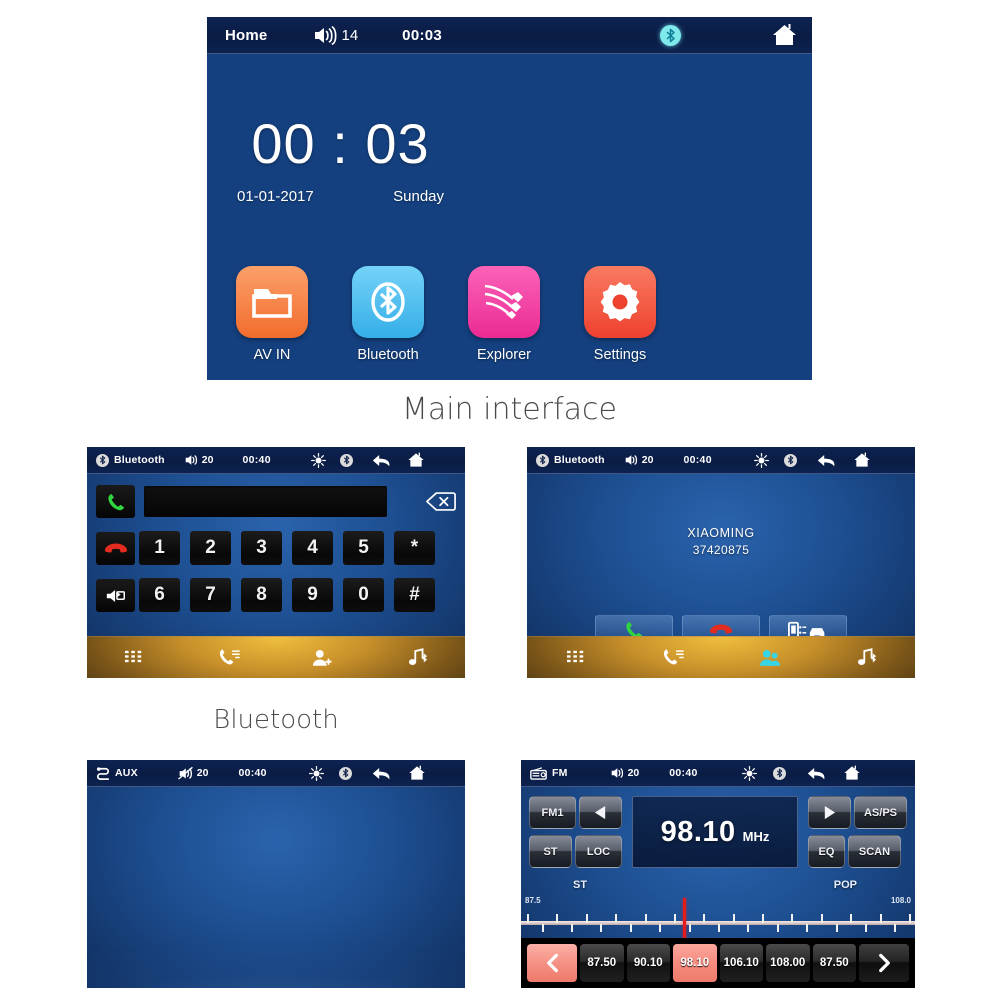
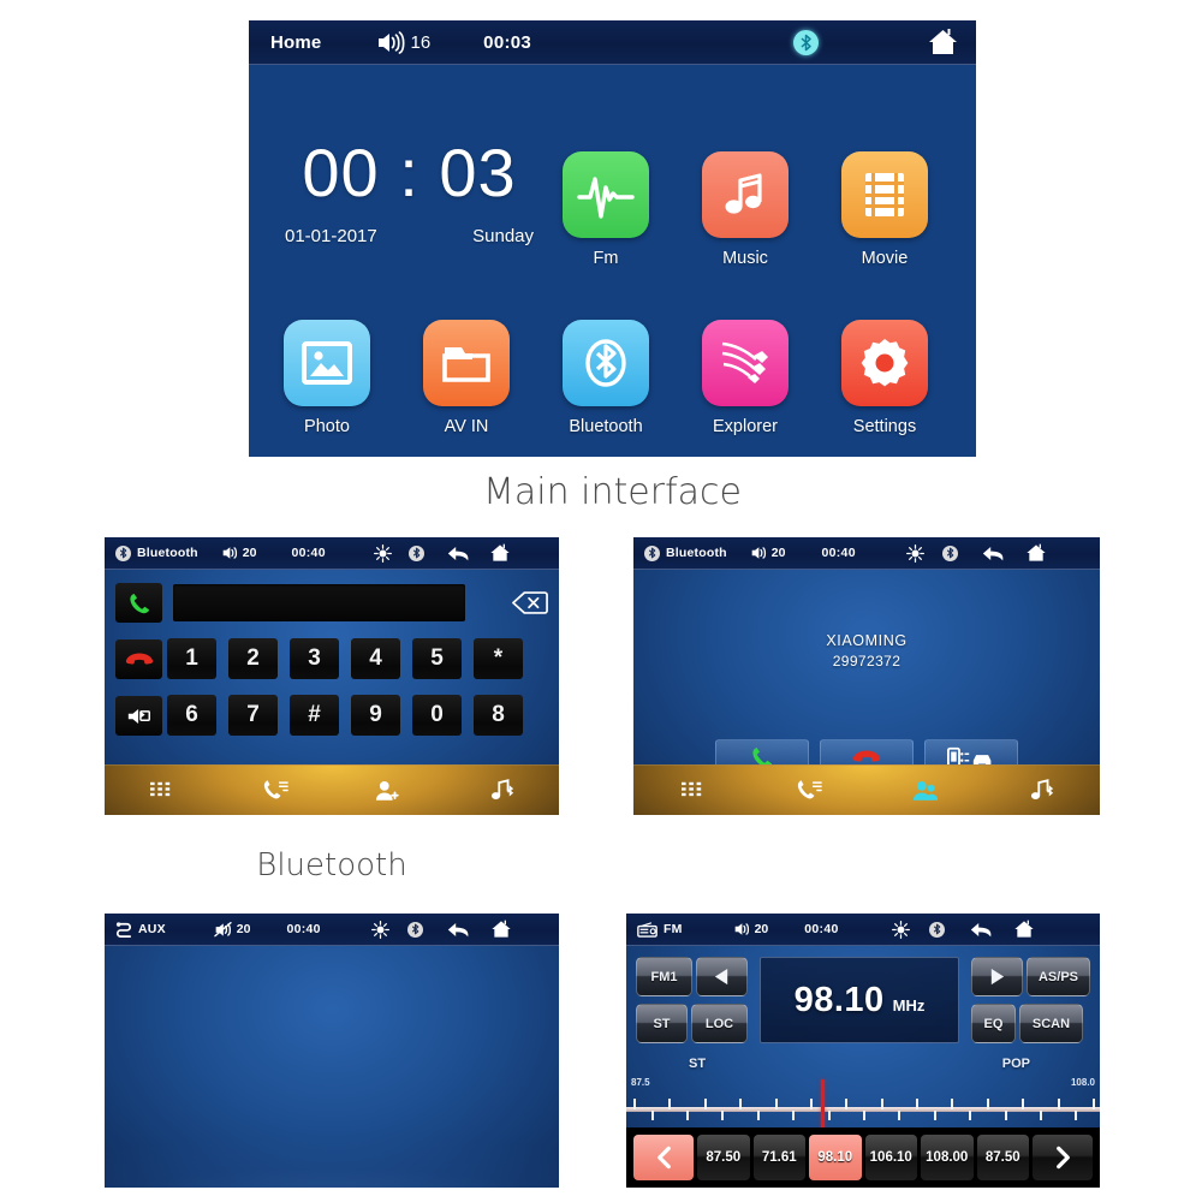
  Home
- 14
+ 16
  00:03
  00 : 03
  01-01-2017
  Sunday
+ Fm
+ Music
+ Movie
+ Photo
  AV IN
  Bluetooth
  Explorer
  Settings
  Main interface
  Bluetooth
  20
  00:40
  1
  2
  3
  4
  5
  *
  6
  7
- 8
+ #
  9
  0
- #
+ 8
  Bluetooth
  Bluetooth
  20
  00:40
  XIAOMING
- 37420875
+ 29972372
  AUX
  20
  00:40
  FM
  20
  00:40
  FM1
  ST
  LOC
  98.10
  MHz
  AS/PS
  EQ
  SCAN
  ST
  POP
  87.5
  108.0
  87.50
- 90.10
+ 71.61
  98.10
  106.10
  108.00
  87.50
